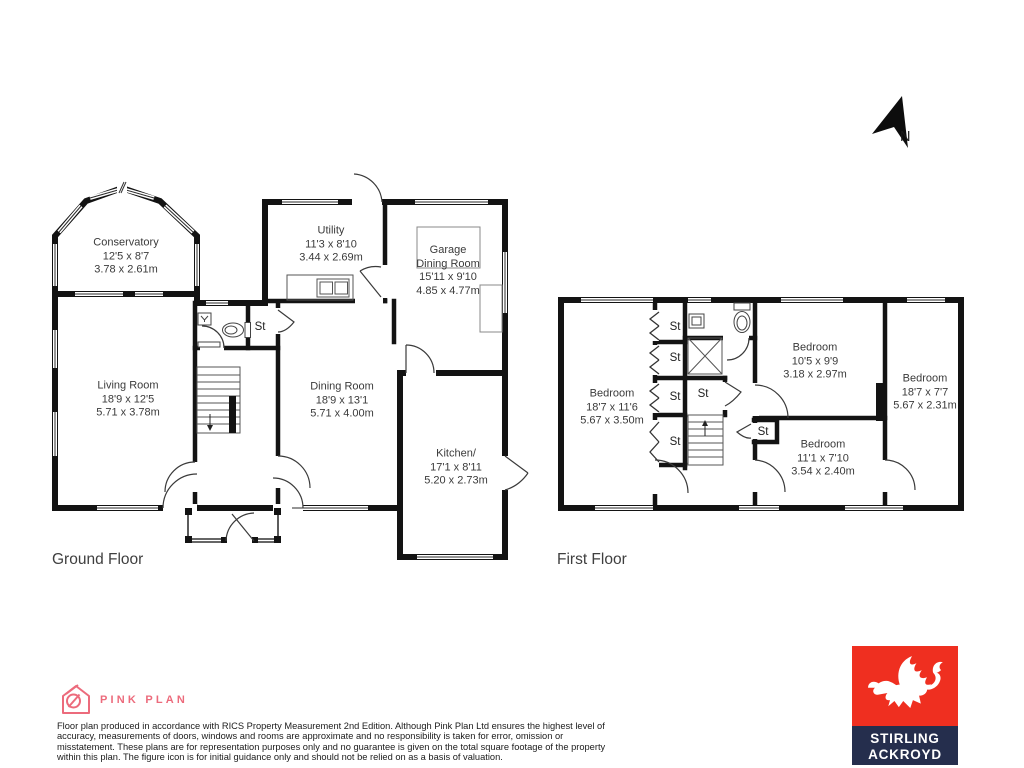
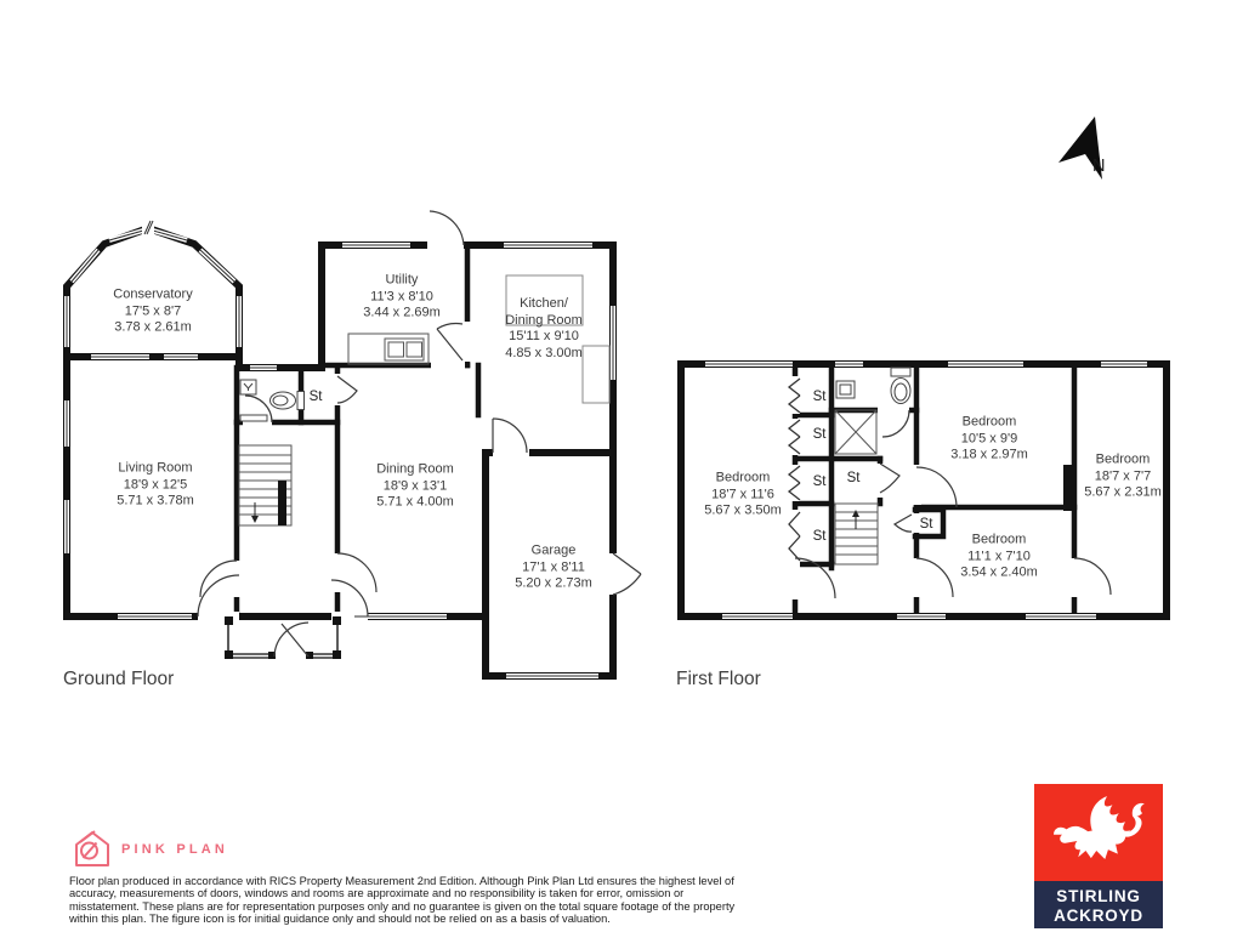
  N
  Conservatory
- 12'5 x 8'7
+ 17'5 x 8'7
  3.78 x 2.61m
  Living Room
  18'9 x 12'5
  5.71 x 3.78m
  Utility
  11'3 x 8'10
  3.44 x 2.69m
- Garage
+ Kitchen/
  Dining Room
  15'11 x 9'10
- 4.85 x 4.77m
+ 4.85 x 3.00m
  Dining Room
  18'9 x 13'1
  5.71 x 4.00m
- Kitchen/
+ Garage
  17'1 x 8'11
  5.20 x 2.73m
  St
  Bedroom
  18'7 x 11'6
  5.67 x 3.50m
  Bedroom
  10'5 x 9'9
  3.18 x 2.97m
  Bedroom
  18'7 x 7'7
  5.67 x 2.31m
  Bedroom
  11'1 x 7'10
  3.54 x 2.40m
  St
  St
  St
  St
  St
  St
  Ground Floor
  First Floor
  PINK PLAN
  Floor plan produced in accordance with RICS Property Measurement 2nd Edition. Although Pink Plan Ltd ensures the highest level of accuracy, measurements of doors, windows and rooms are approximate and no responsibility is taken for error, omission or misstatement. These plans are for representation purposes only and no guarantee is given on the total square footage of the property within this plan. The figure icon is for initial guidance only and should not be relied on as a basis of valuation.
  STIRLING
  ACKROYD
